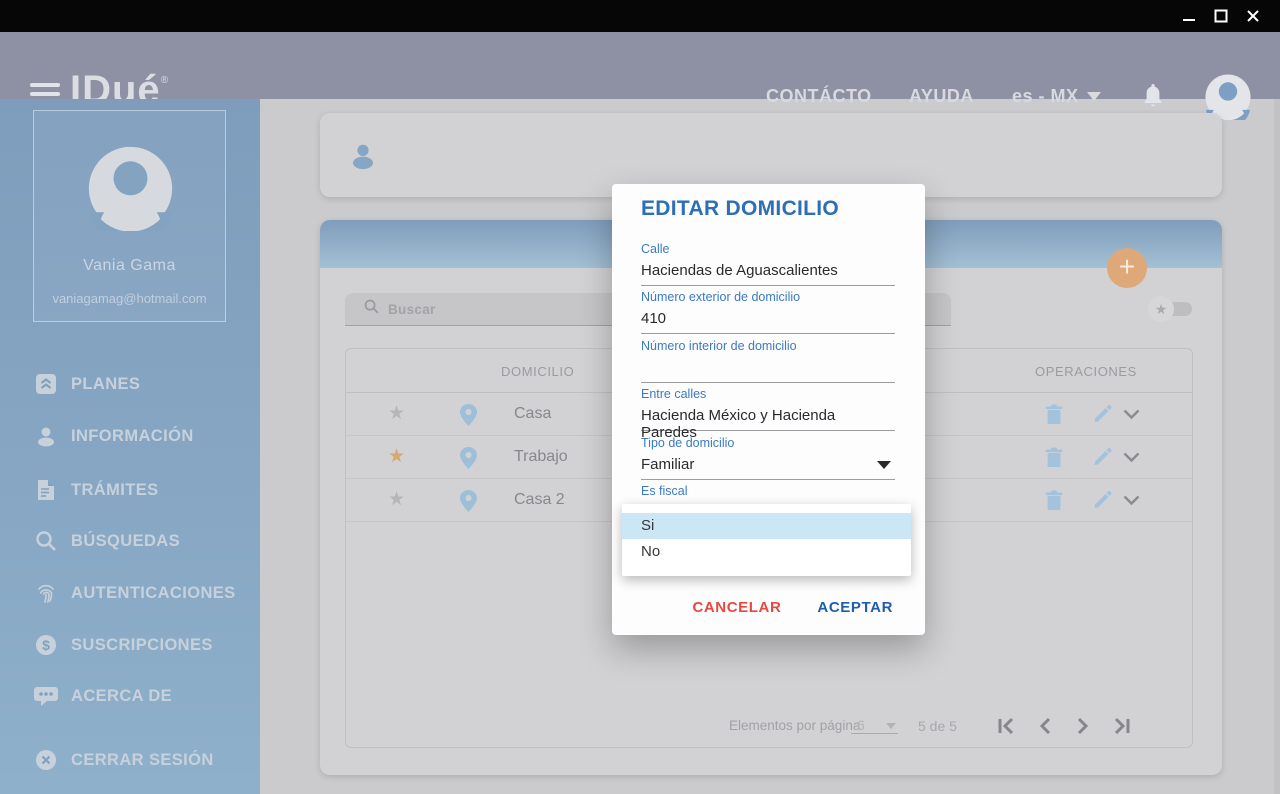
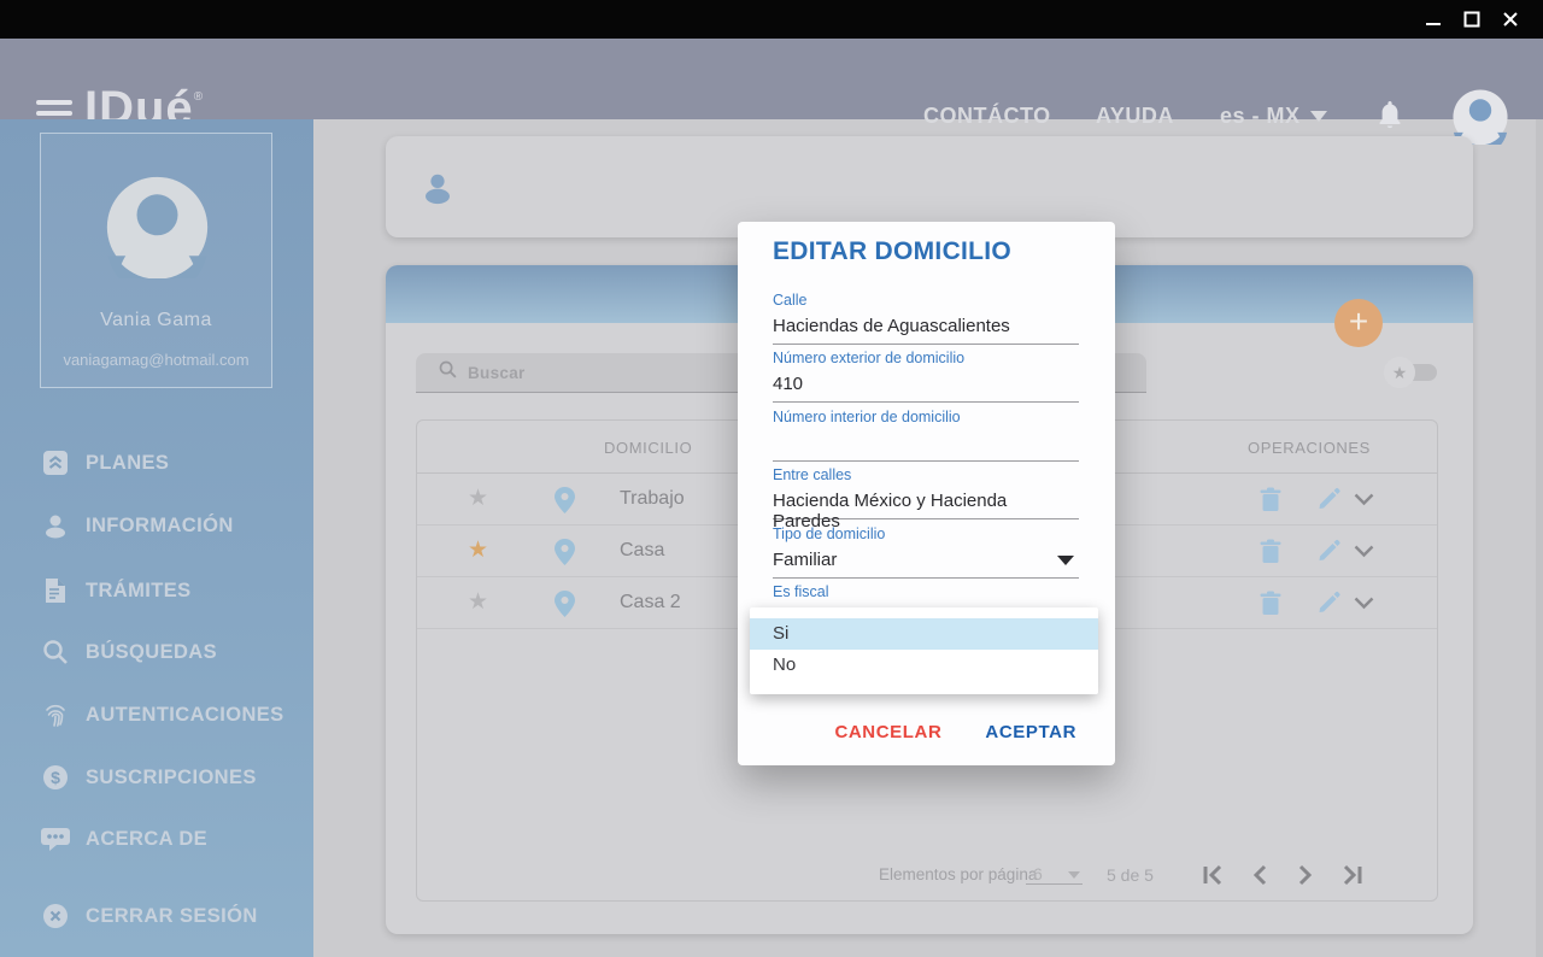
  IDué®
  CONTÁCTO
  AYUDA
  es - MX
  Vania Gama
  vaniagamag@hotmail.com
  PLANES
  INFORMACIÓN
  TRÁMITES
  BÚSQUEDAS
  AUTENTICACIONES
  $
  SUSCRIPCIONES
  ACERCA DE
  CERRAR SESIÓN
  +
  Buscar
  ★
  DOMICILIO
  OPERACIONES
  ★
- Casa
+ Trabajo
  ★
- Trabajo
+ Casa
  ★
  Casa 2
  Elementos por página
  6
  5 de 5
  EDITAR DOMICILIO
  Calle
  Haciendas de Aguascalientes
  Número exterior de domicilio
  410
  Número interior de domicilio
  Entre calles
  Hacienda México y Hacienda Paredes
  Tipo de domicilio
  Familiar
  Es fiscal
  CANCELAR
  ACEPTAR
  Si
  No
